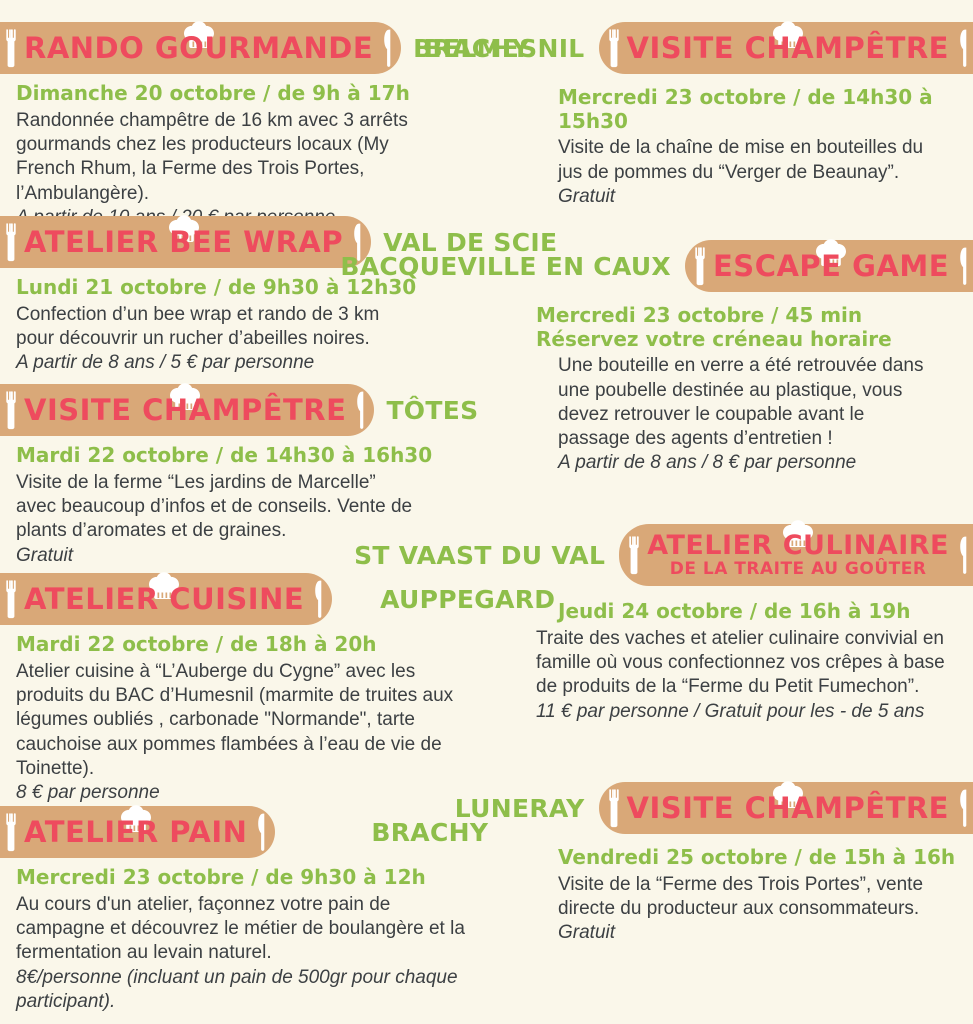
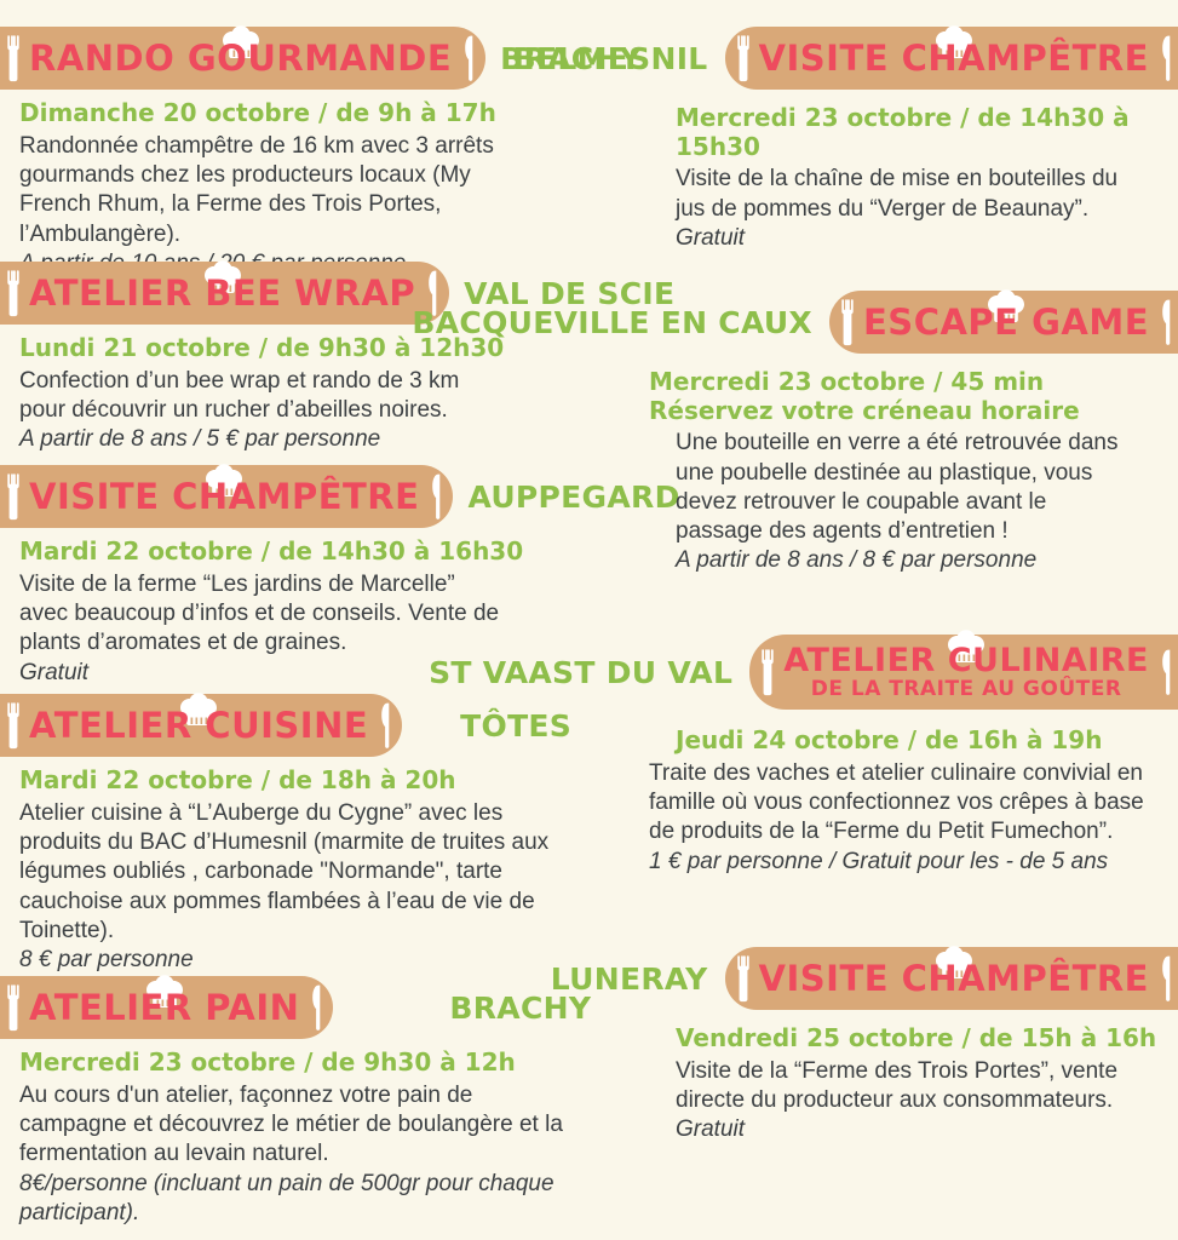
  RANDO GOURMANDE
  BRACHY
  Dimanche 20 octobre / de 9h à 17h
  Randonnée champêtre de 16 km avec 3 arrêts gourmands chez les producteurs locaux (My French Rhum, la Ferme des Trois Portes, l’Ambulangère).
  ATELIER BEE WRAP
  VAL DE SCIE
  Lundi 21 octobre / de 9h30 à 12h30
  Confection d’un bee wrap et rando de 3 km pour découvrir un rucher d’abeilles noires.
  A partir de 8 ans / 5 € par personne
  VISITE CHAMPÊTRE
- TÔTES
+ AUPPEGARD
  Mardi 22 octobre / de 14h30 à 16h30
  Visite de la ferme “Les jardins de Marcelle” avec beaucoup d’infos et de conseils. Vente de plants d’aromates et de graines.
  Gratuit
  ATELIER CUISINE
- AUPPEGARD
+ TÔTES
  Mardi 22 octobre / de 18h à 20h
  Atelier cuisine à “L’Auberge du Cygne” avec les produits du BAC d’Humesnil (marmite de truites aux légumes oubliés , carbonade "Normande", tarte cauchoise aux pommes flambées à l’eau de vie de Toinette).
  8 € par personne
  ATELIER PAIN
  BRACHY
  Mercredi 23 octobre / de 9h30 à 12h
  Au cours d'un atelier, façonnez votre pain de campagne et découvrez le métier de boulangère et la fermentation au levain naturel.
  8€/personne (incluant un pain de 500gr pour chaque participant).
  BELMESNIL
  VISITE CHAMPÊTRE
  Mercredi 23 octobre / de 14h30 à 15h30
  Visite de la chaîne de mise en bouteilles du jus de pommes du “Verger de Beaunay”.
  Gratuit
  BACQUEVILLE EN CAUX
  ESCAPE GAME
  Mercredi 23 octobre / 45 min
  Réservez votre créneau horaire
  Une bouteille en verre a été retrouvée dans une poubelle destinée au plastique, vous devez retrouver le coupable avant le passage des agents d’entretien !
  A partir de 8 ans / 8 € par personne
  ST VAAST DU VAL
  ATELIER CULINAIRE
  DE LA TRAITE AU GOÛTER
  Jeudi 24 octobre / de 16h à 19h
  Traite des vaches et atelier culinaire convivial en famille où vous confectionnez vos crêpes à base de produits de la “Ferme du Petit Fumechon”.
- 11 € par personne / Gratuit pour les - de 5 ans
+ 1 € par personne / Gratuit pour les - de 5 ans
  LUNERAY
  VISITE CHAMPÊTRE
  Vendredi 25 octobre / de 15h à 16h
  Visite de la “Ferme des Trois Portes”, vente directe du producteur aux consommateurs.
  Gratuit
